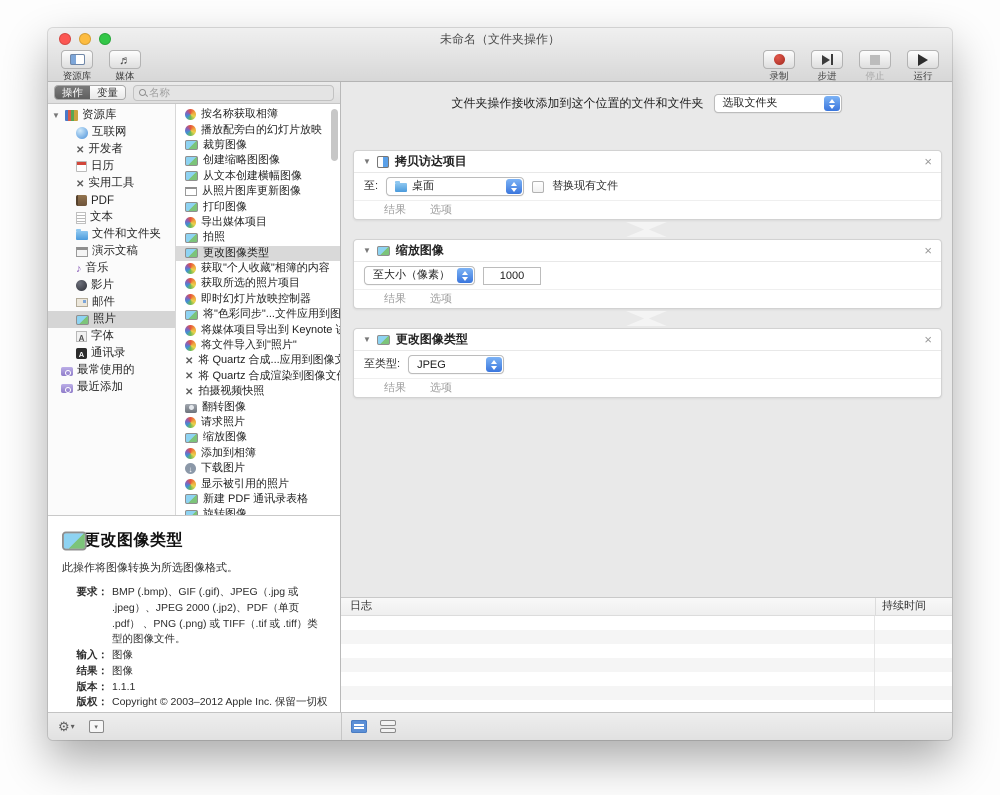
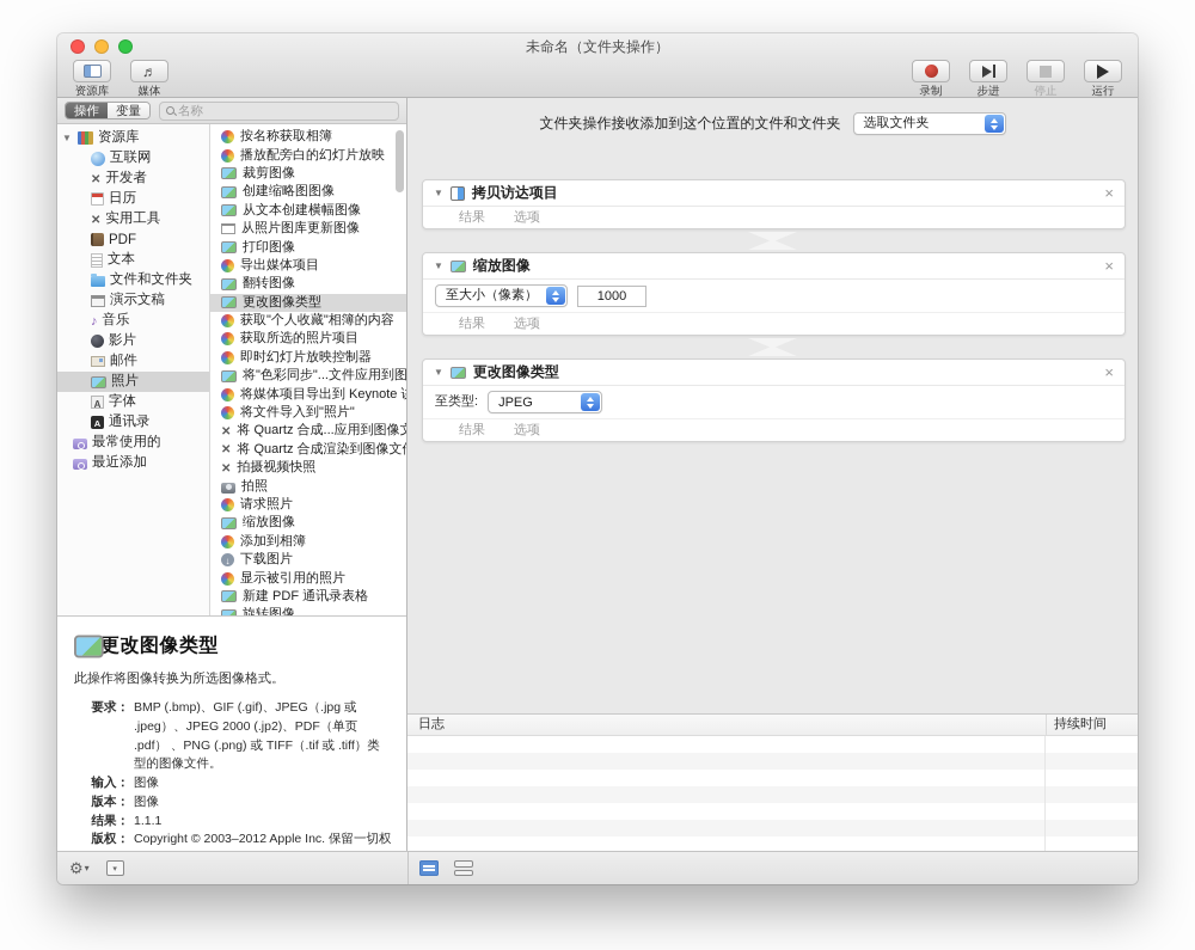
  未命名（文件夹操作）
  资源库
  ♬
  媒体
  录制
  步进
  停止
  运行
  操作
  变量
  名称
  ▼
  资源库
  互联网
  开发者
  日历
  实用工具
  PDF
  文本
  文件和文件夹
  演示文稿
  音乐
  影片
  邮件
  照片
  字体
  通讯录
  最常使用的
  最近添加
  按名称获取相簿
  播放配旁白的幻灯片放映
  裁剪图像
  创建缩略图图像
  从文本创建横幅图像
  从照片图库更新图像
  打印图像
  导出媒体项目
- 拍照
+ 翻转图像
  更改图像类型
  获取"个人收藏"相簿的内容
  获取所选的照片项目
  即时幻灯片放映控制器
  将"色彩同步"...文件应用到图
  将媒体项目导出到 Keynote
  将文件导入到"照片"
  将 Quartz 合成...应用到图像
  将 Quartz 合成渲染到图像文
  拍摄视频快照
- 翻转图像
+ 拍照
  请求照片
  缩放图像
  添加到相簿
  下载图片
  显示被引用的照片
  新建 PDF 通讯录表格
  旋转图像
  更改图像类型
  此操作将图像转换为所选图像格式。
  要求：
  BMP (.bmp)、GIF (.gif)、JPEG（.jpg 或 .jpeg）、JPEG 2000 (.jp2)、PDF（单页 .pdf） 、PNG (.png) 或 TIFF（.tif 或 .tiff）类型的图像文件。
  输入：
  图像
- 结果：
+ 版本：
  图像
- 版本：
+ 结果：
  1.1.1
  版权：
  Copyright © 2003–2012 Apple Inc. 保留一切权
  文件夹操作接收添加到这个位置的文件和文件夹
  选取文件夹
  ▼
  拷贝访达项目
  ×
- 至:
- 桌面
- 替换现有文件
  结果
  选项
  ▼
  缩放图像
  ×
  至大小（像素）
  1000
  结果
  选项
  ▼
  更改图像类型
  ×
  至类型:
  JPEG
  结果
  选项
  日志
  持续时间
  ⚙
  ▾
